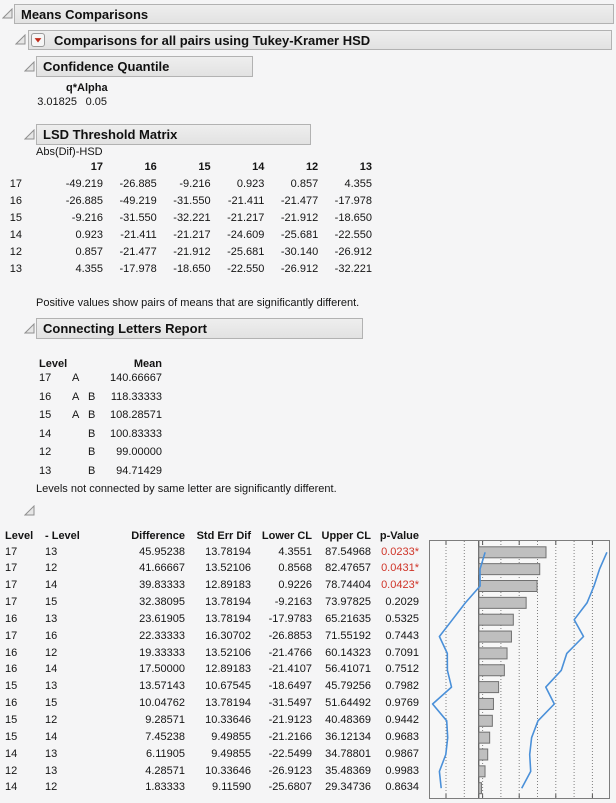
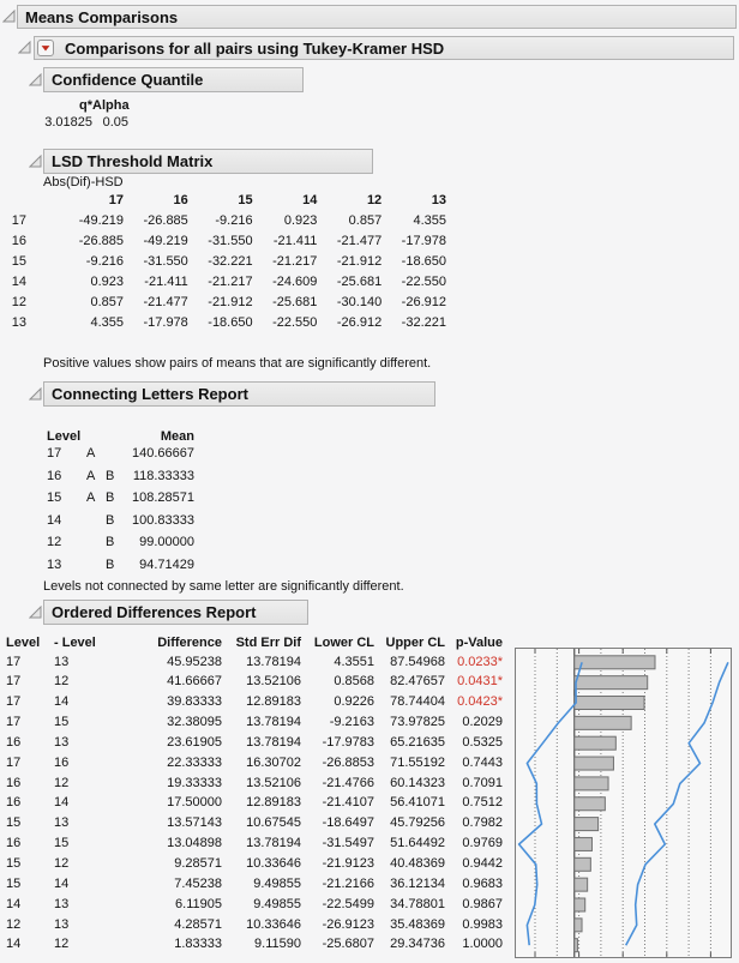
  Means Comparisons
  Comparisons for all pairs using Tukey-Kramer HSD
  Confidence Quantile
  q*
  Alpha
  3.01825
  0.05
  LSD Threshold Matrix
  Abs(Dif)-HSD
  17
  16
  15
  14
  12
  13
  17
  -49.219
  -26.885
  -9.216
  0.923
  0.857
  4.355
  16
  -26.885
  -49.219
  -31.550
  -21.411
  -21.477
  -17.978
  15
  -9.216
  -31.550
  -32.221
  -21.217
  -21.912
  -18.650
  14
  0.923
  -21.411
  -21.217
  -24.609
  -25.681
  -22.550
  12
  0.857
  -21.477
  -21.912
  -25.681
  -30.140
  -26.912
  13
  4.355
  -17.978
  -18.650
  -22.550
  -26.912
  -32.221
  Positive values show pairs of means that are significantly different.
  Connecting Letters Report
  Level
  Mean
  17
  A
  140.66667
  16
  A
  B
  118.33333
  15
  A
  B
  108.28571
  14
  B
  100.83333
  12
  B
  99.00000
  13
  B
  94.71429
  Levels not connected by same letter are significantly different.
+ Ordered Differences Report
  Level
  - Level
  Difference
  Std Err Dif
  Lower CL
  Upper CL
  p-Value
  17
  13
  45.95238
  13.78194
  4.3551
  87.54968
  0.0233*
  17
  12
  41.66667
  13.52106
  0.8568
  82.47657
  0.0431*
  17
  14
  39.83333
  12.89183
  0.9226
  78.74404
  0.0423*
  17
  15
  32.38095
  13.78194
  -9.2163
  73.97825
  0.2029
  16
  13
  23.61905
  13.78194
  -17.9783
  65.21635
  0.5325
  17
  16
  22.33333
  16.30702
  -26.8853
  71.55192
  0.7443
  16
  12
  19.33333
  13.52106
  -21.4766
  60.14323
  0.7091
  16
  14
  17.50000
  12.89183
  -21.4107
  56.41071
  0.7512
  15
  13
  13.57143
  10.67545
  -18.6497
  45.79256
  0.7982
  16
  15
- 10.04762
+ 13.04898
  13.78194
  -31.5497
  51.64492
  0.9769
  15
  12
  9.28571
  10.33646
  -21.9123
  40.48369
  0.9442
  15
  14
  7.45238
  9.49855
  -21.2166
  36.12134
  0.9683
  14
  13
  6.11905
  9.49855
  -22.5499
  34.78801
  0.9867
  12
  13
  4.28571
  10.33646
  -26.9123
  35.48369
  0.9983
  14
  12
  1.83333
  9.11590
  -25.6807
  29.34736
- 0.8634
+ 1.0000
